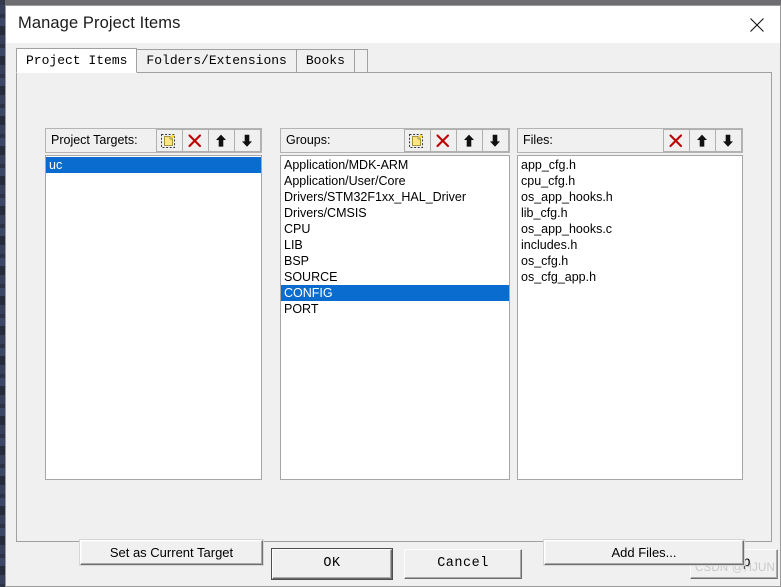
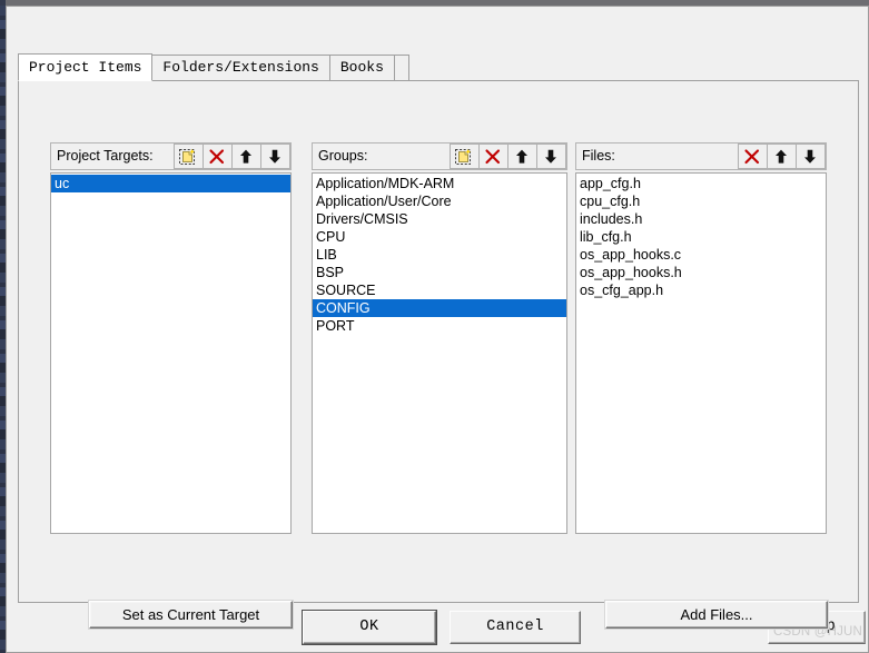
- Manage Project Items
  Project Items
  Folders/Extensions
  Books
  Project Targets:
  uc
  Groups:
  Application/MDK-ARM
  Application/User/Core
- Drivers/STM32F1xx_HAL_Driver
  Drivers/CMSIS
  CPU
  LIB
  BSP
  SOURCE
  CONFIG
  PORT
  Files:
  app_cfg.h
  cpu_cfg.h
- os_app_hooks.h
+ includes.h
  lib_cfg.h
  os_app_hooks.c
- includes.h
+ os_app_hooks.h
- os_cfg.h
  os_cfg_app.h
  Set as Current Target
  Add Files...
  OK
  Cancel
  CSDN @HJUN
